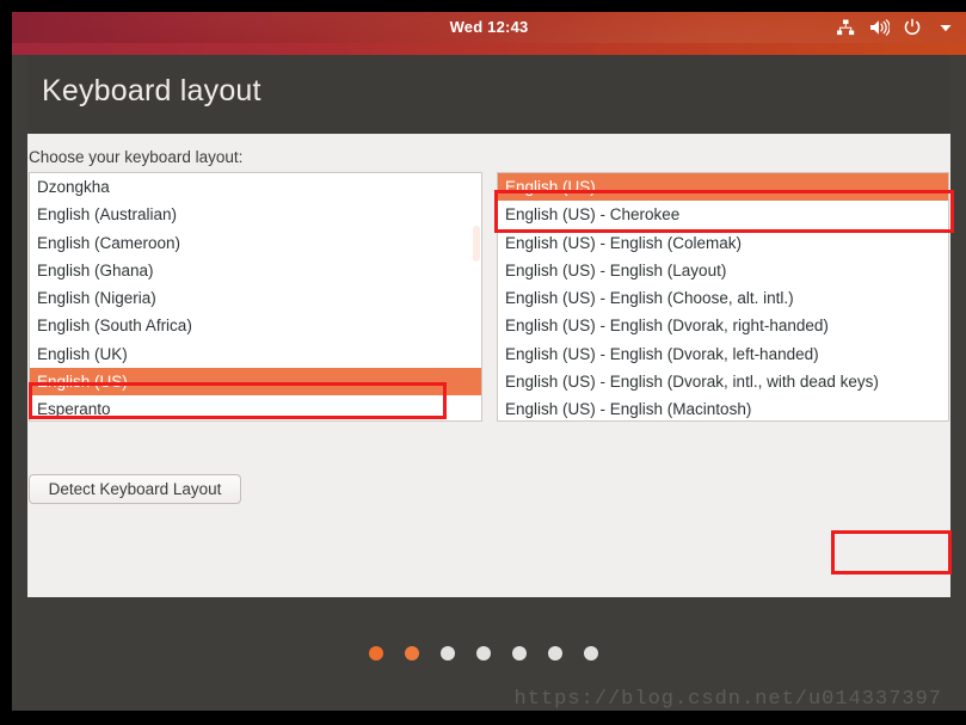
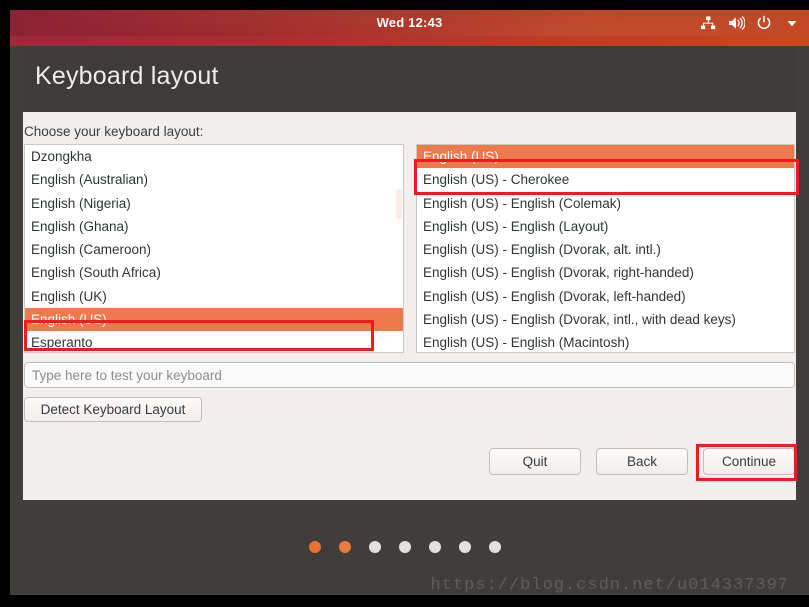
  Wed 12:43
  Keyboard layout
  Choose your keyboard layout:
  Dzongkha
  English (Australian)
- English (Cameroon)
+ English (Nigeria)
  English (Ghana)
- English (Nigeria)
+ English (Cameroon)
  English (South Africa)
  English (UK)
  English (US)
  Esperanto
  English (US)
  English (US) - Cherokee
  English (US) - English (Colemak)
  English (US) - English (Layout)
- English (US) - English (Choose, alt. intl.)
+ English (US) - English (Dvorak, alt. intl.)
  English (US) - English (Dvorak, right-handed)
  English (US) - English (Dvorak, left-handed)
  English (US) - English (Dvorak, intl., with dead keys)
  English (US) - English (Macintosh)
+ Type here to test your keyboard
  Detect Keyboard Layout
+ Quit
+ Back
+ Continue
  https://blog.csdn.net/u014337397
